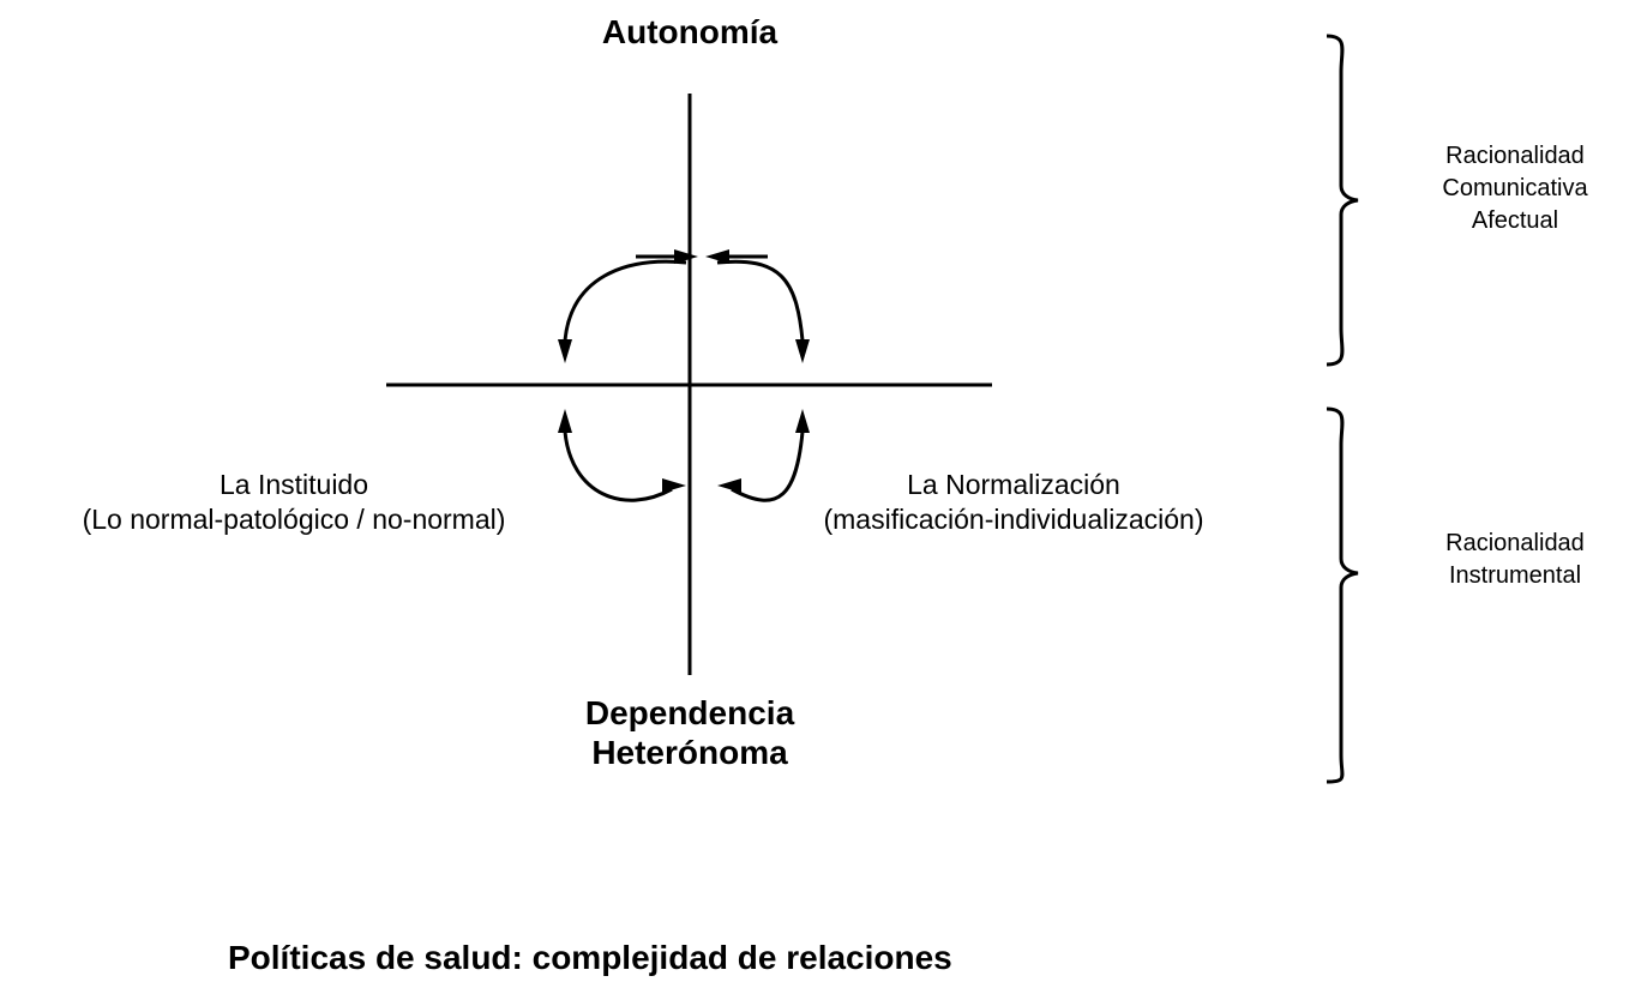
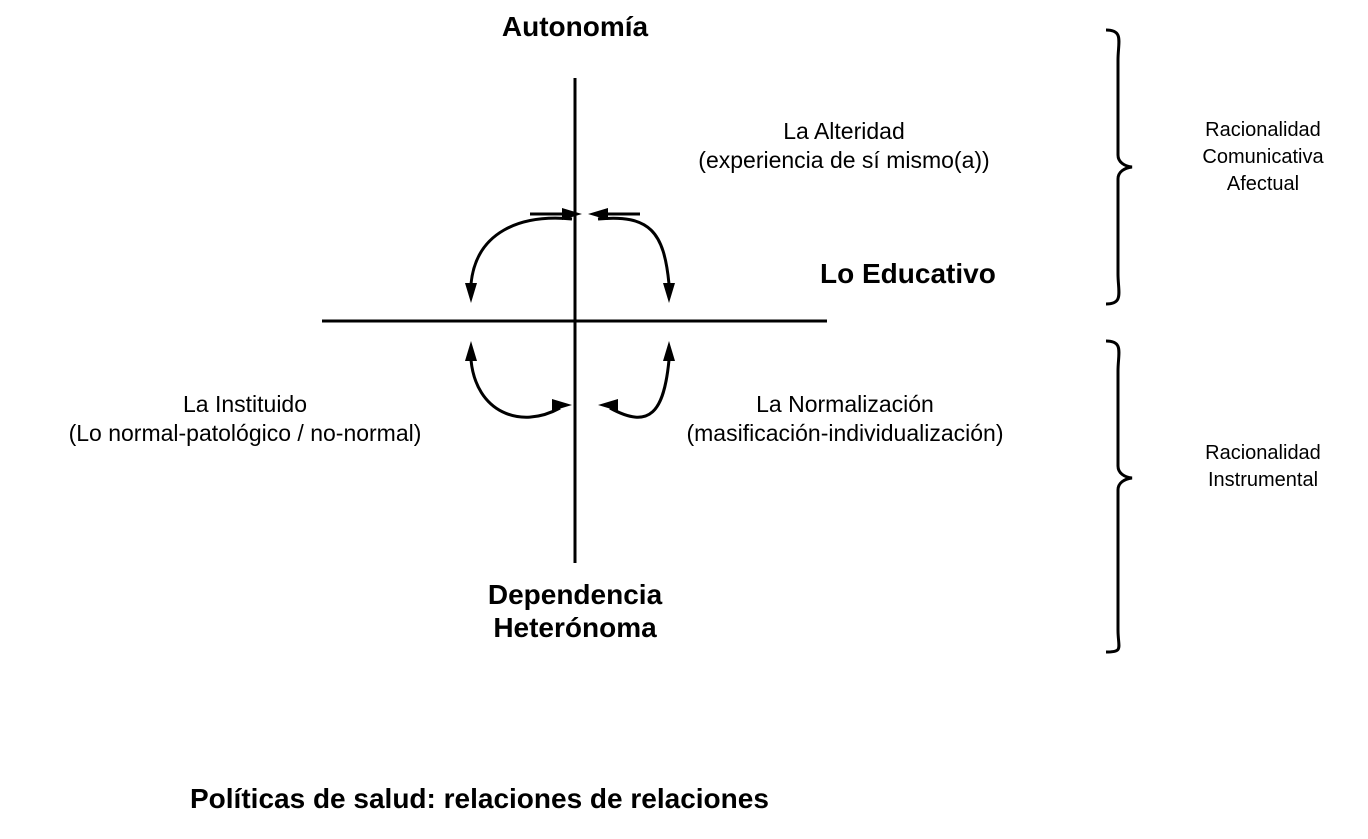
  Autonomía
  Dependencia
  Heterónoma
+ Lo Educativo
+ La Alteridad
+ (experiencia de sí mismo(a))
  La Instituido
  (Lo normal-patológico / no-normal)
  La Normalización
  (masificación-individualización)
  Racionalidad
  Comunicativa
  Afectual
  Racionalidad
  Instrumental
- Políticas de salud: complejidad de relaciones
+ Políticas de salud: relaciones de relaciones
